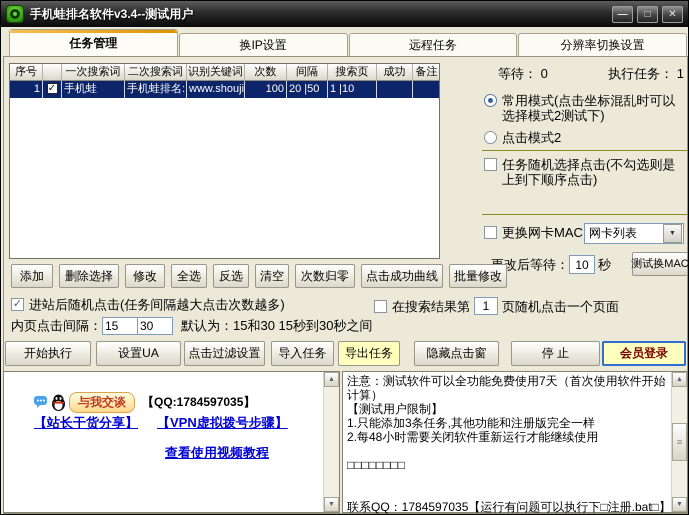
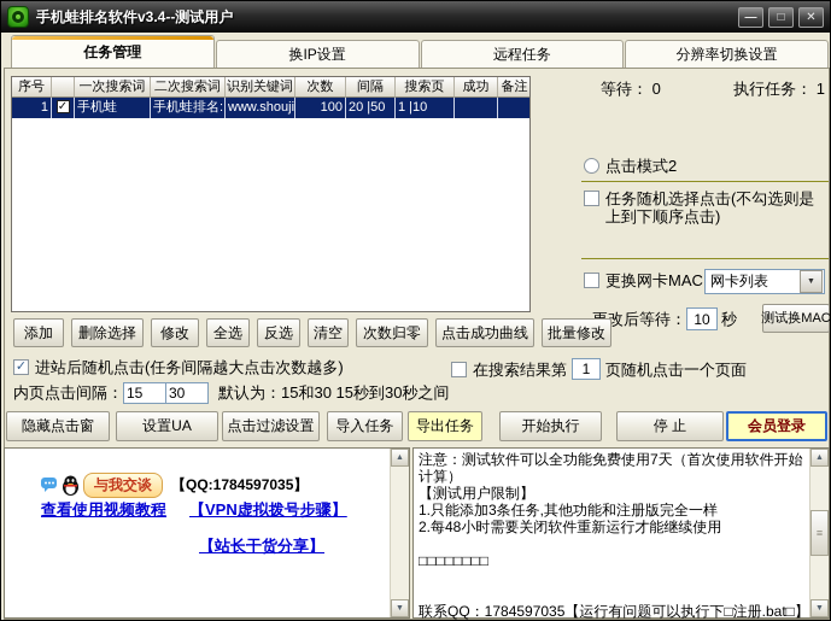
  手机蛙排名软件v3.4--测试用户
  —
  □
  ✕
  任务管理
  换IP设置
  远程任务
  分辨率切换设置
  序号
  一次搜索词
  二次搜索词
  识别关键词
  次数
  间隔
  搜索页
  成功
  备注
  1
  ✓
  手机蛙
  手机蛙排名:
  www.shouji
  100
  20 |50
  1 |10
  等待： 0
  执行任务： 1
- 常用模式(点击坐标混乱时可以选择模式2测试下)
  点击模式2
  任务随机选择点击(不勾选则是上到下顺序点击)
  更换网卡MAC
  网卡列表
  改后等待：
  10
  秒
  测试换MAC
  添加
  删除选择
  修改
  全选
  反选
  清空
  次数归零
  点击成功曲线
  批量修改
  进站后随机点击(任务间隔越大点击次数越多)
  在搜索结果第
  1
  页随机点击一个页面
  内页点击间隔：
  15
  30
  默认为：15和30 15秒到30秒之间
- 开始执行
+ 隐藏点击窗
  设置UA
  点击过滤设置
  导入任务
  导出任务
- 隐藏点击窗
+ 开始执行
  停 止
  会员登录
  与我交谈
  【QQ:1784597035】
- 【站长干货分享】
+ 查看使用视频教程
  【VPN虚拟拨号步骤】
- 查看使用视频教程
+ 【站长干货分享】
  注意：测试软件可以全功能免费使用7天（首次使用软件开始
  计算）
  【测试用户限制】
  1.只能添加3条任务,其他功能和注册版完全一样
  2.每48小时需要关闭软件重新运行才能继续使用
  □□□□□□□□
  联系QQ：1784597035【运行有问题可以执行下□注册.bat□】
  ≡
